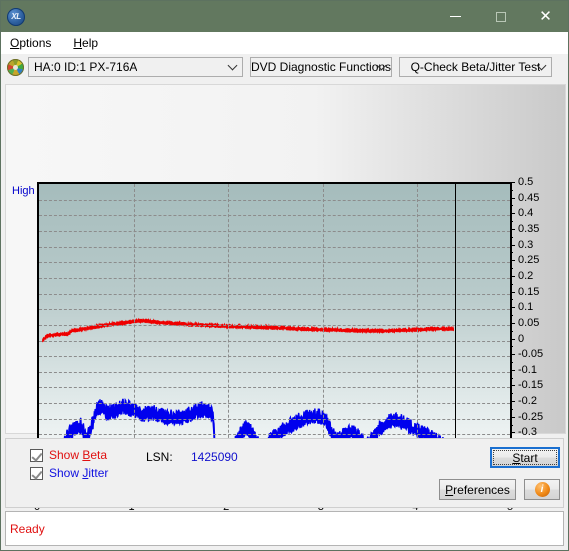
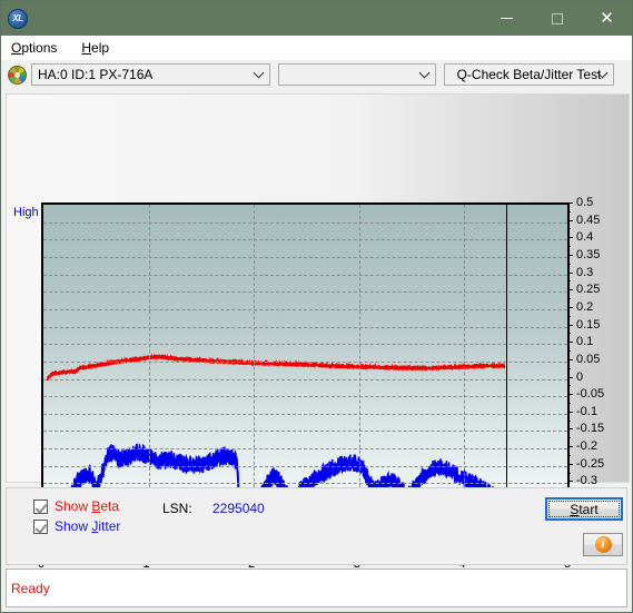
  XL
  ✕
  Options
  Help
  HA:0 ID:1 PX-716A
- DVD Diagnostic Functions
  Q-Check Beta/Jitter Test
  High
  0.5
  0.45
  0.4
  0.35
  0.3
  0.25
  0.2
  0.15
  0.1
  0.05
  0
  -0.05
  -0.1
  -0.15
  -0.2
  -0.25
  -0.3
  Show Beta
  Show Jitter
  LSN:
- 1425090
+ 2295040
  Start
- Preferences
  i
  Ready
